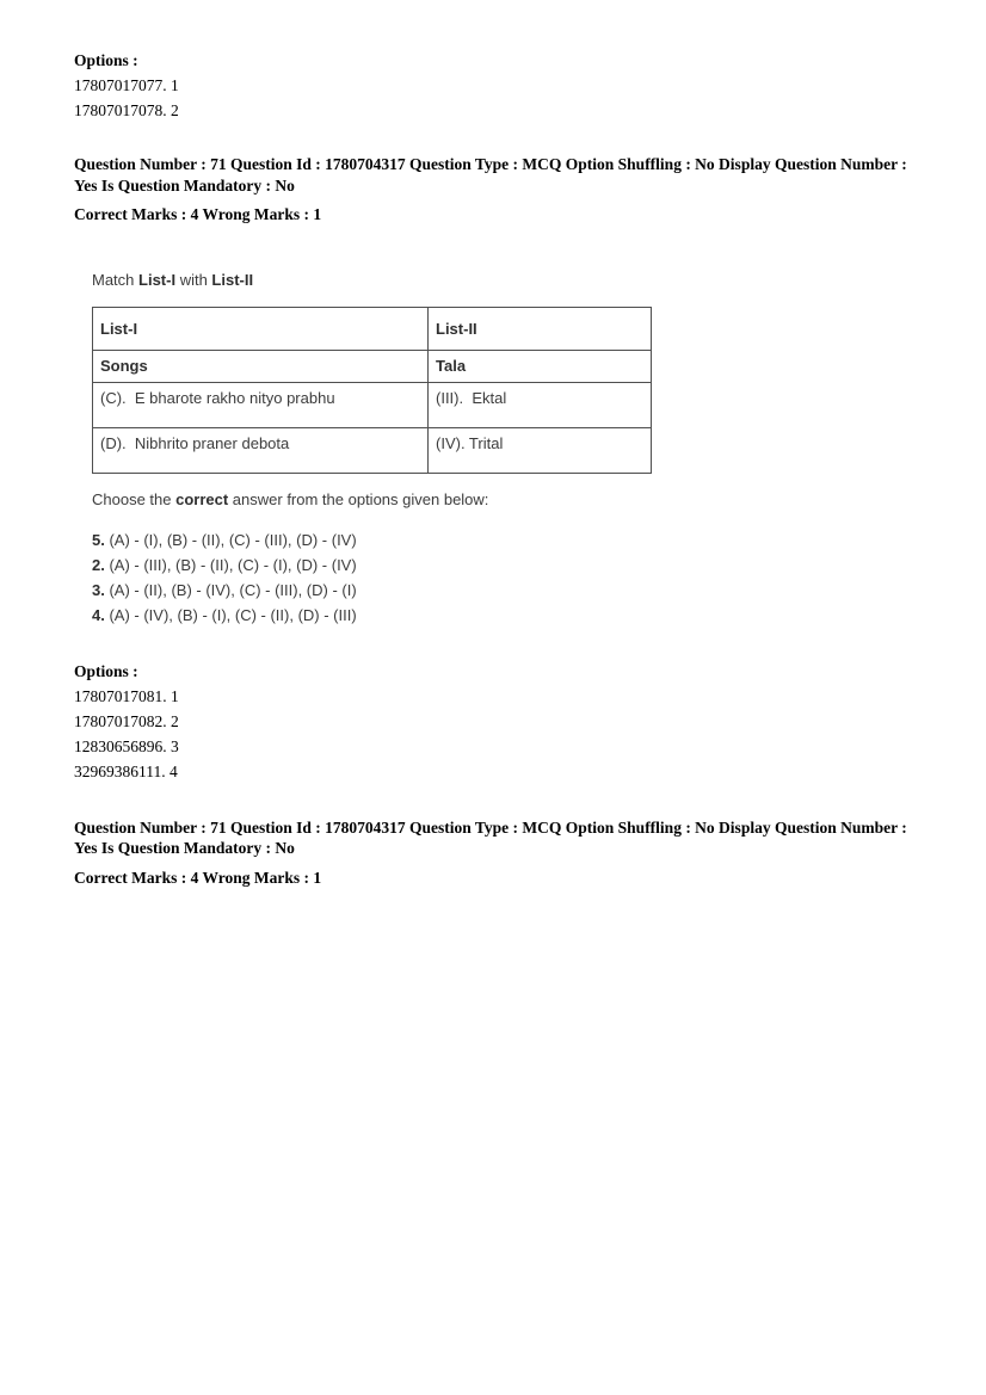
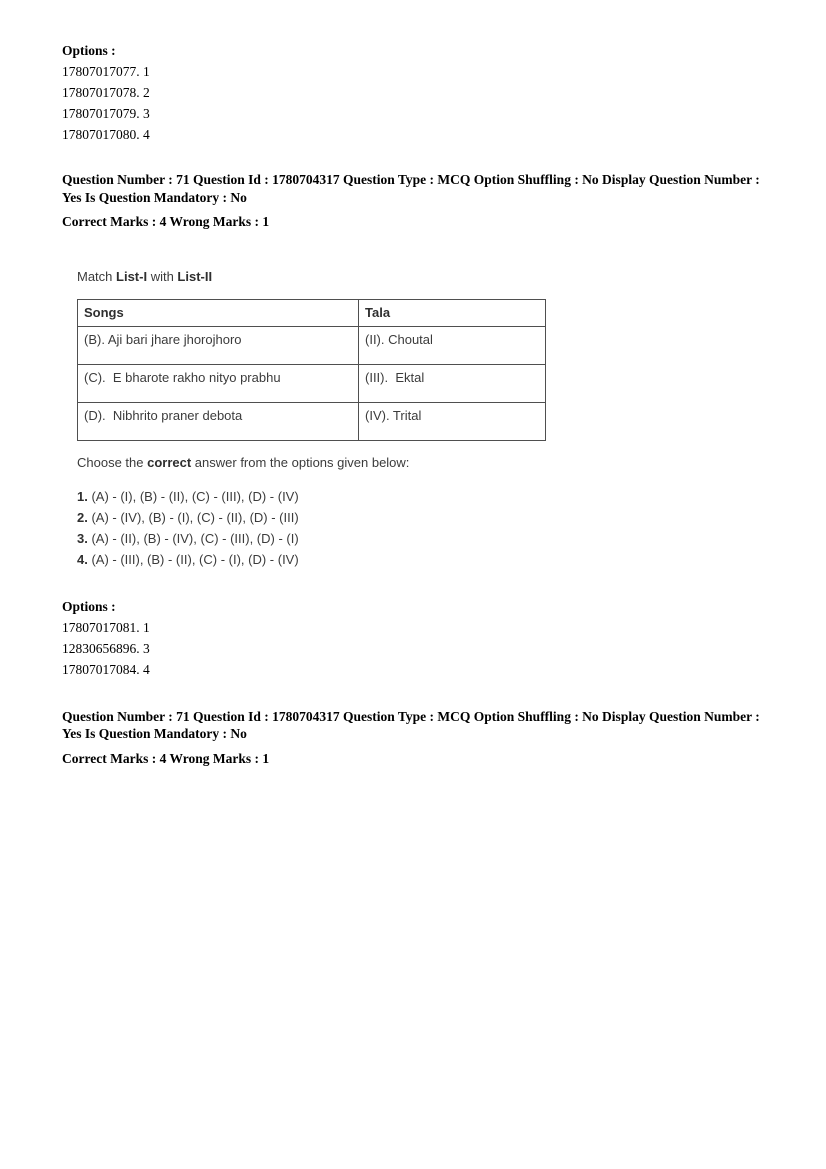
  Options :
  17807017077. 1
  17807017078. 2
+ 17807017079. 3
+ 17807017080. 4
  Question Number : 71 Question Id : 1780704317 Question Type : MCQ Option Shuffling : No Display Question Number : Yes Is Question Mandatory : No
  Correct Marks : 4 Wrong Marks : 1
  Match List-I with List-II
- List-I	List-II
  Songs	Tala
+ (B). Aji bari jhare jhorojhoro	(II). Choutal
  (C). E bharote rakho nityo prabhu	(III). Ektal
  (D). Nibhrito praner debota	(IV). Trital
  Choose the correct answer from the options given below:
- 5. (A) - (I), (B) - (II), (C) - (III), (D) - (IV)
+ 1. (A) - (I), (B) - (II), (C) - (III), (D) - (IV)
- 2. (A) - (III), (B) - (II), (C) - (I), (D) - (IV)
+ 2. (A) - (IV), (B) - (I), (C) - (II), (D) - (III)
  3. (A) - (II), (B) - (IV), (C) - (III), (D) - (I)
- 4. (A) - (IV), (B) - (I), (C) - (II), (D) - (III)
+ 4. (A) - (III), (B) - (II), (C) - (I), (D) - (IV)
  Options :
  17807017081. 1
- 17807017082. 2
  12830656896. 3
- 32969386111. 4
+ 17807017084. 4
  Question Number : 71 Question Id : 1780704317 Question Type : MCQ Option Shuffling : No Display Question Number : Yes Is Question Mandatory : No
  Correct Marks : 4 Wrong Marks : 1
